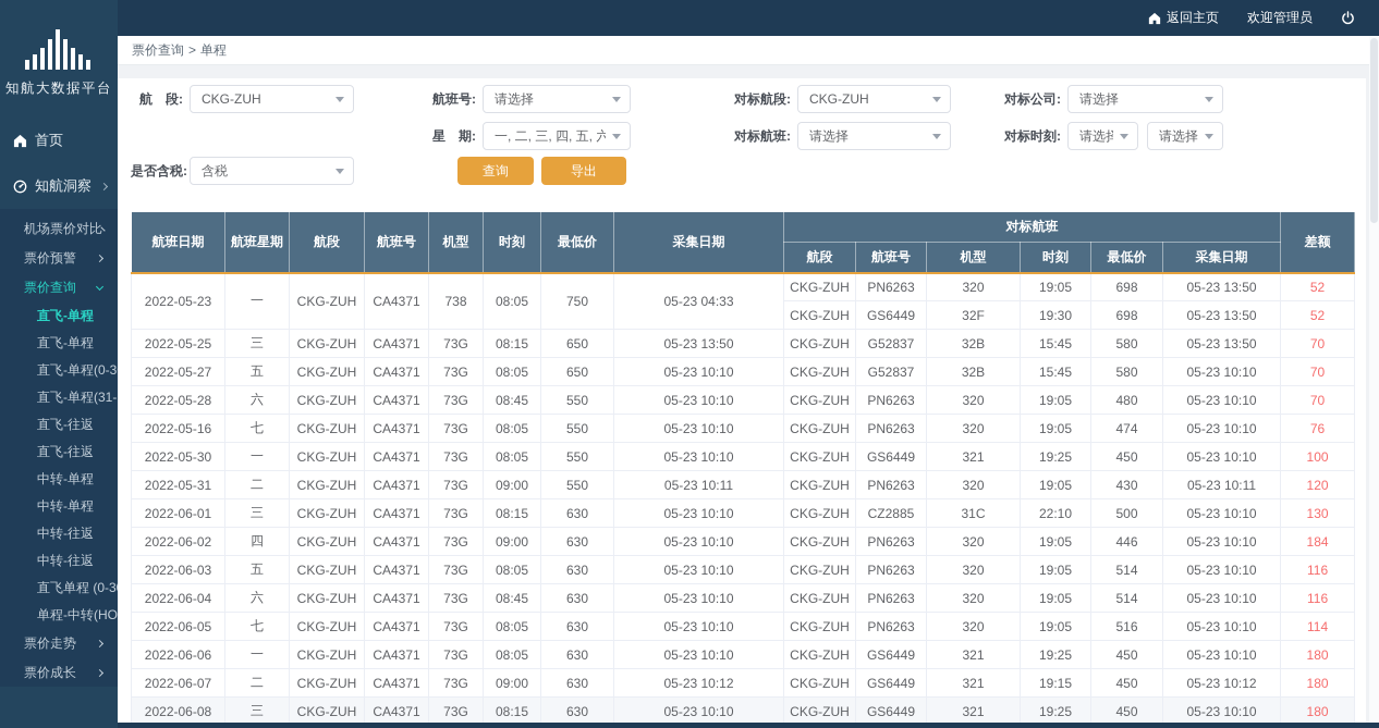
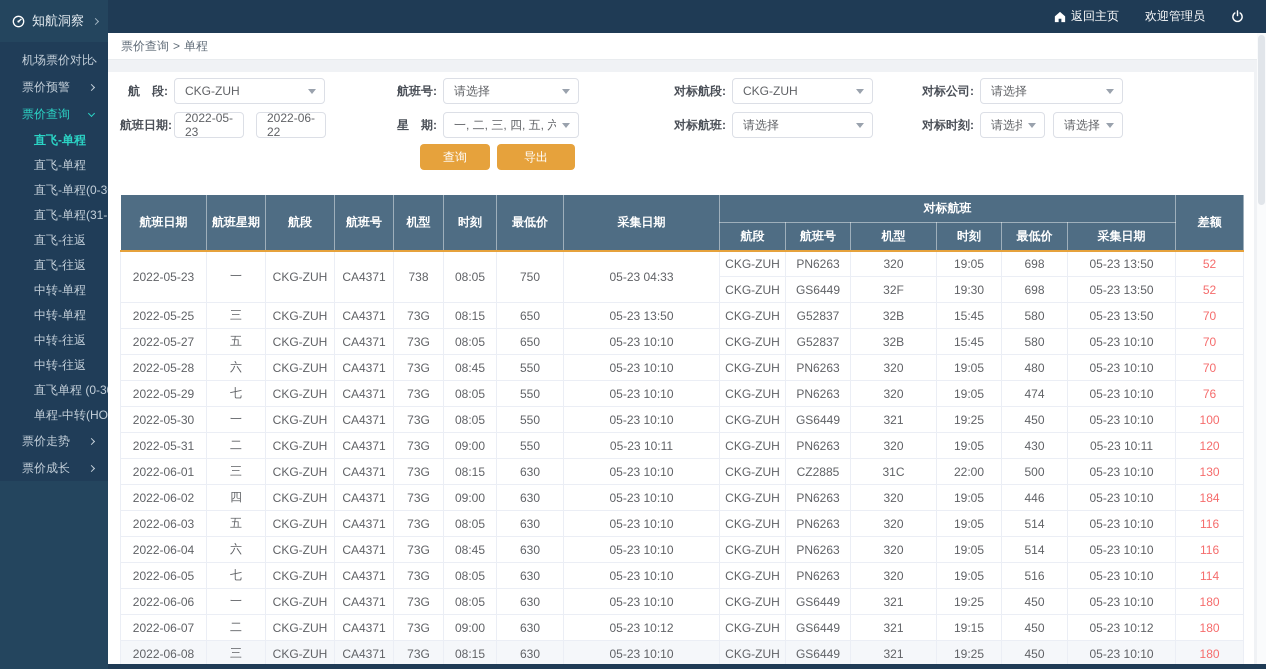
- 知航大数据平台
- 首页
  知航洞察
  机场票价对比
  票价预警
  票价查询
  直飞-单程
  直飞-单程
  直飞-单程(0-3
  直飞-单程(31-
  直飞-往返
  直飞-往返
  中转-单程
  中转-单程
  中转-往返
  中转-往返
  直飞单程 (0-3
  单程-中转(HO
  票价走势
  票价成长
  返回主页
  欢迎管理员
  票价查询
  >
  单程
  航 段:
  CKG-ZUH
  航班号:
  请选择
  对标航段:
  CKG-ZUH
  对标公司:
  请选择
+ 航班日期:
+ 2022-05-23
+ 2022-06-22
  星 期:
  一, 二, 三, 四, 五, 六
  对标航班:
  请选择
  对标时刻:
  请选择
  请选择
- 是否含税:
- 含税
  查询
  导出
  航班日期	航班星期	航段	航班号	机型	时刻	最低价	采集日期	对标航班	差额
  航段	航班号	机型	时刻	最低价	采集日期
  2022-05-23	一	CKG-ZUH	CA4371	738	08:05	750	05-23 04:33	CKG-ZUH	PN6263	320	19:05	698	05-23 13:50	52
  CKG-ZUH	GS6449	32F	19:30	698	05-23 13:50	52
  2022-05-25	三	CKG-ZUH	CA4371	73G	08:15	650	05-23 13:50	CKG-ZUH	G52837	32B	15:45	580	05-23 13:50	70
  2022-05-27	五	CKG-ZUH	CA4371	73G	08:05	650	05-23 10:10	CKG-ZUH	G52837	32B	15:45	580	05-23 10:10	70
  2022-05-28	六	CKG-ZUH	CA4371	73G	08:45	550	05-23 10:10	CKG-ZUH	PN6263	320	19:05	480	05-23 10:10	70
- 2022-05-16	七	CKG-ZUH	CA4371	73G	08:05	550	05-23 10:10	CKG-ZUH	PN6263	320	19:05	474	05-23 10:10	76
+ 2022-05-29	七	CKG-ZUH	CA4371	73G	08:05	550	05-23 10:10	CKG-ZUH	PN6263	320	19:05	474	05-23 10:10	76
  2022-05-30	一	CKG-ZUH	CA4371	73G	08:05	550	05-23 10:10	CKG-ZUH	GS6449	321	19:25	450	05-23 10:10	100
  2022-05-31	二	CKG-ZUH	CA4371	73G	09:00	550	05-23 10:11	CKG-ZUH	PN6263	320	19:05	430	05-23 10:11	120
- 2022-06-01	三	CKG-ZUH	CA4371	73G	08:15	630	05-23 10:10	CKG-ZUH	CZ2885	31C	22:10	500	05-23 10:10	130
+ 2022-06-01	三	CKG-ZUH	CA4371	73G	08:15	630	05-23 10:10	CKG-ZUH	CZ2885	31C	22:00	500	05-23 10:10	130
  2022-06-02	四	CKG-ZUH	CA4371	73G	09:00	630	05-23 10:10	CKG-ZUH	PN6263	320	19:05	446	05-23 10:10	184
  2022-06-03	五	CKG-ZUH	CA4371	73G	08:05	630	05-23 10:10	CKG-ZUH	PN6263	320	19:05	514	05-23 10:10	116
  2022-06-04	六	CKG-ZUH	CA4371	73G	08:45	630	05-23 10:10	CKG-ZUH	PN6263	320	19:05	514	05-23 10:10	116
  2022-06-05	七	CKG-ZUH	CA4371	73G	08:05	630	05-23 10:10	CKG-ZUH	PN6263	320	19:05	516	05-23 10:10	114
  2022-06-06	一	CKG-ZUH	CA4371	73G	08:05	630	05-23 10:10	CKG-ZUH	GS6449	321	19:25	450	05-23 10:10	180
  2022-06-07	二	CKG-ZUH	CA4371	73G	09:00	630	05-23 10:12	CKG-ZUH	GS6449	321	19:15	450	05-23 10:12	180
  2022-06-08	三	CKG-ZUH	CA4371	73G	08:15	630	05-23 10:10	CKG-ZUH	GS6449	321	19:25	450	05-23 10:10	180
